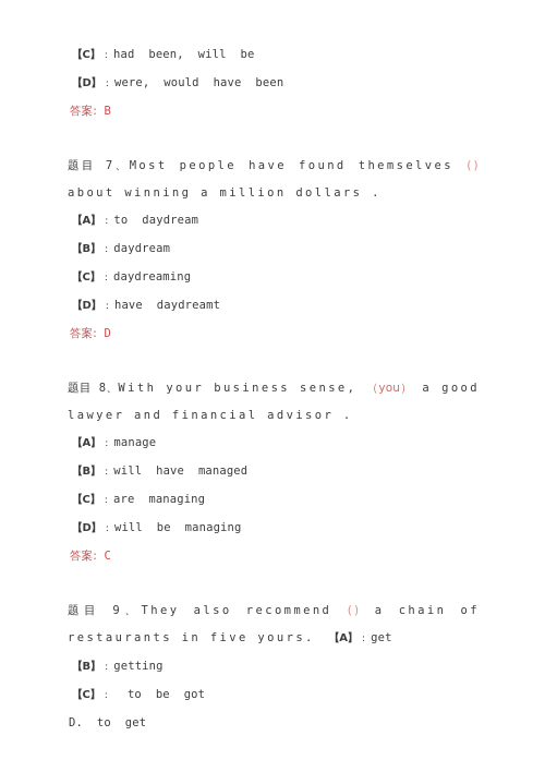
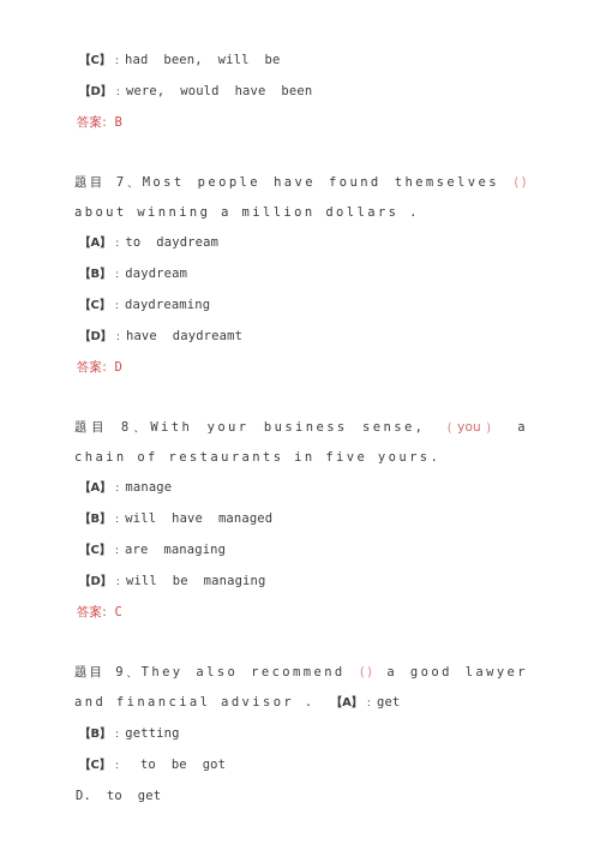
  【C】： had been, will be
  【D】： were, would have been
  答案: B
  题目 7、Most people have found themselves () about winning a million dollars .
  【A】： to daydream
  【B】： daydream
  【C】： daydreaming
  【D】： have daydreamt
  答案: D
- 题目 8、With your business sense, （you） a good lawyer and financial advisor .
+ 题目 8、With your business sense, （you） a chain of restaurants in five yours.
  【A】： manage
  【B】： will have managed
  【C】： are managing
  【D】： will be managing
  答案: C
- 题目 9、They also recommend () a chain of restaurants in five yours. 【A】： get
+ 题目 9、They also recommend () a good lawyer and financial advisor . 【A】： get
  【B】： getting
  【C】： to be got
  D. to get
